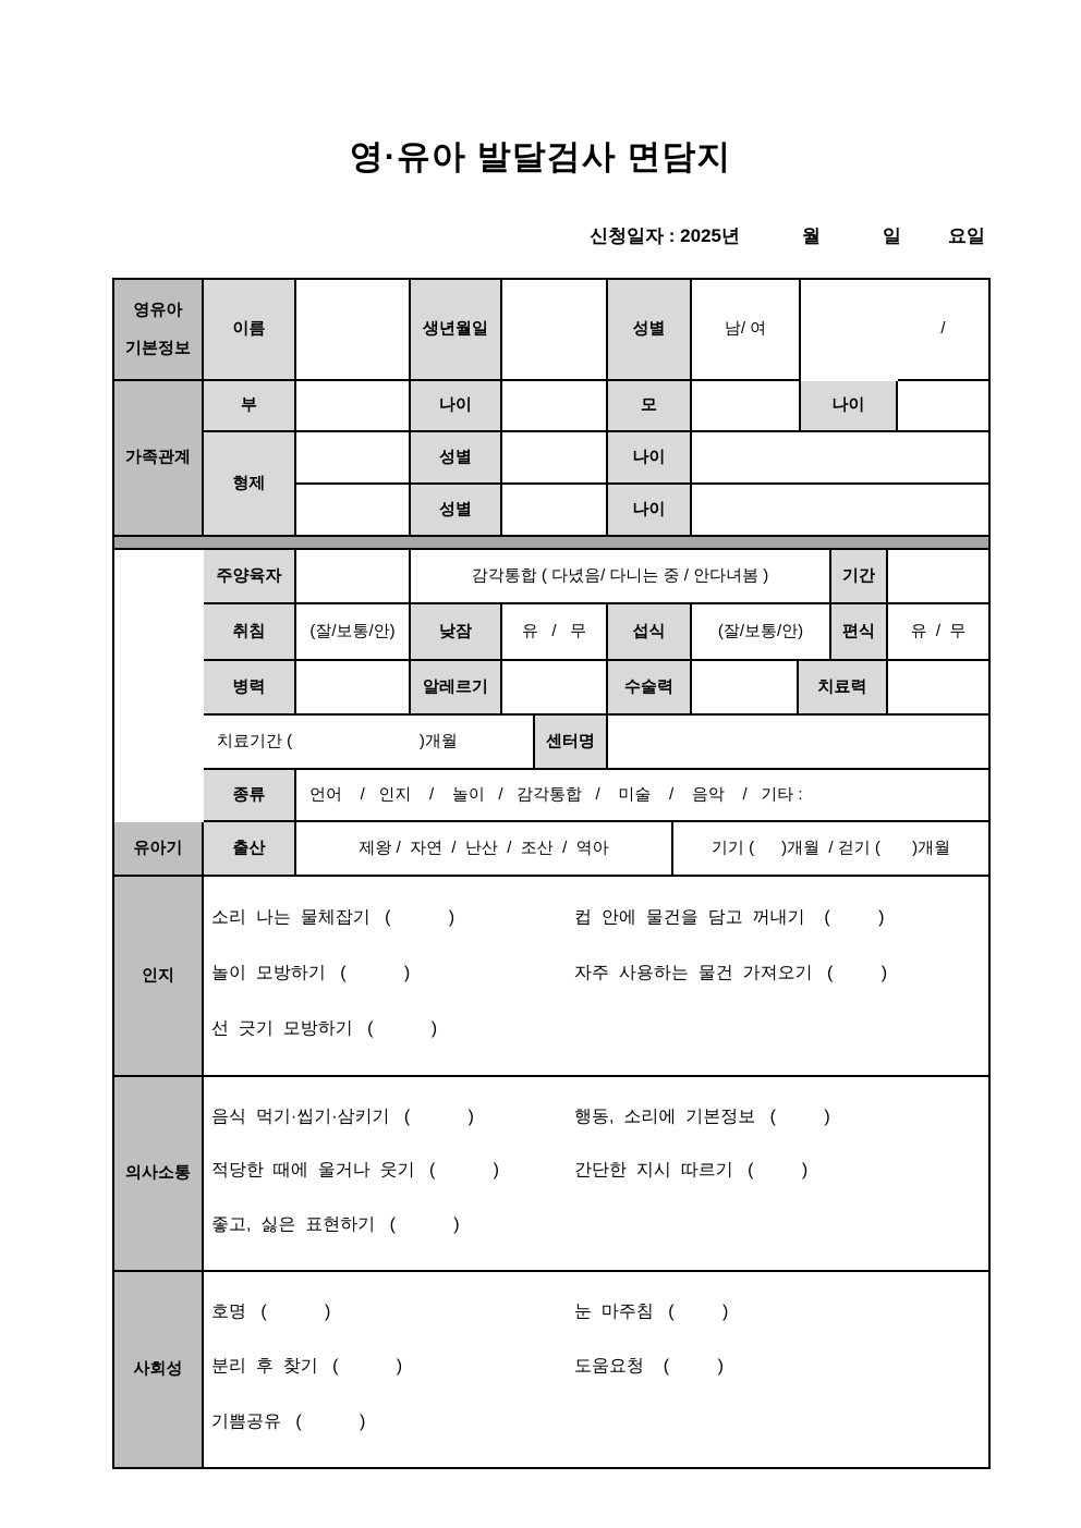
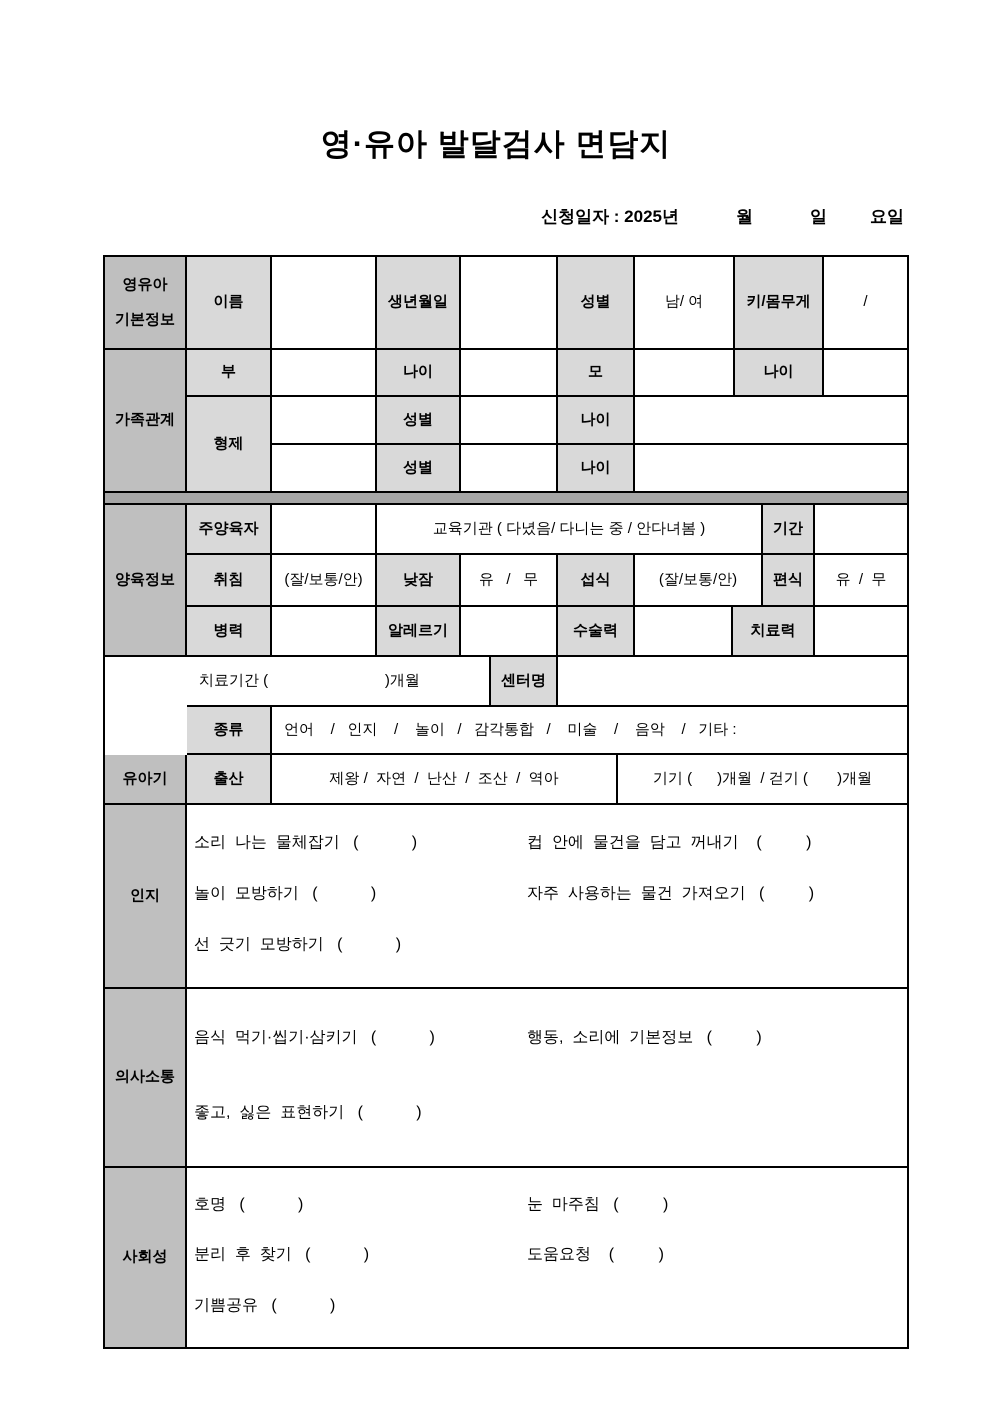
  영·유아 발달검사 면담지
  신청일자 : 2025년
  월
  일
  요일
  영유아
  기본정보
  이름
  생년월일
  성별
  남/ 여
+ 키/몸무게
  /
  가족관계
  부
  나이
  모
  나이
  형제
  성별
  나이
  성별
  나이
+ 양육정보
  주양육자
- 감각통합 ( 다녔음/ 다니는 중 / 안다녀봄 )
+ 교육기관 ( 다녔음/ 다니는 중 / 안다녀봄 )
  기간
  취침
  (잘/보통/안)
  낮잠
  유 / 무
  섭식
  (잘/보통/안)
  편식
  유 / 무
  병력
  알레르기
  수술력
  치료력
  치료기간 ( )개월
  센터명
  종류
  언어 / 인지 / 놀이 / 감각통합 / 미술 / 음악 / 기타 :
  유아기
  출산
  제왕 / 자연 / 난산 / 조산 / 역아
  기기 ( )개월 / 걷기 ( )개월
  인지
  소리 나는 물체잡기 ( )
  컵 안에 물건을 담고 꺼내기 ( )
  놀이 모방하기 ( )
  자주 사용하는 물건 가져오기 ( )
  선 긋기 모방하기 ( )
  의사소통
  음식 먹기·씹기·삼키기 ( )
  행동, 소리에 기본정보 ( )
- 적당한 때에 울거나 웃기 ( )
- 간단한 지시 따르기 ( )
  좋고, 싫은 표현하기 ( )
  사회성
  호명 ( )
  눈 마주침 ( )
  분리 후 찾기 ( )
  도움요청 ( )
  기쁨공유 ( )
